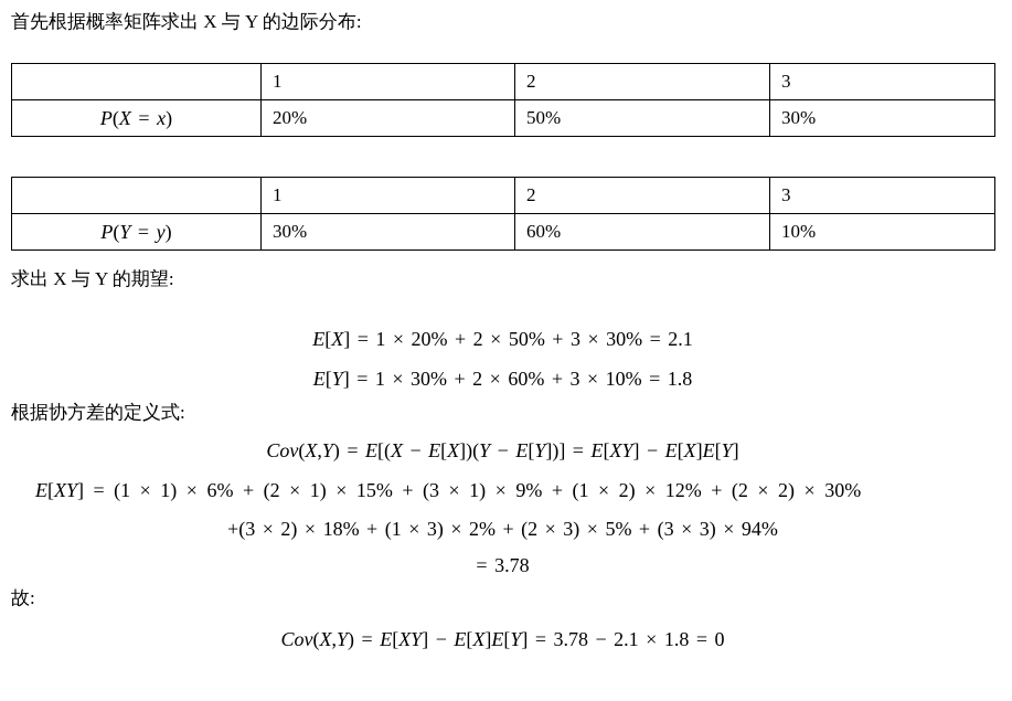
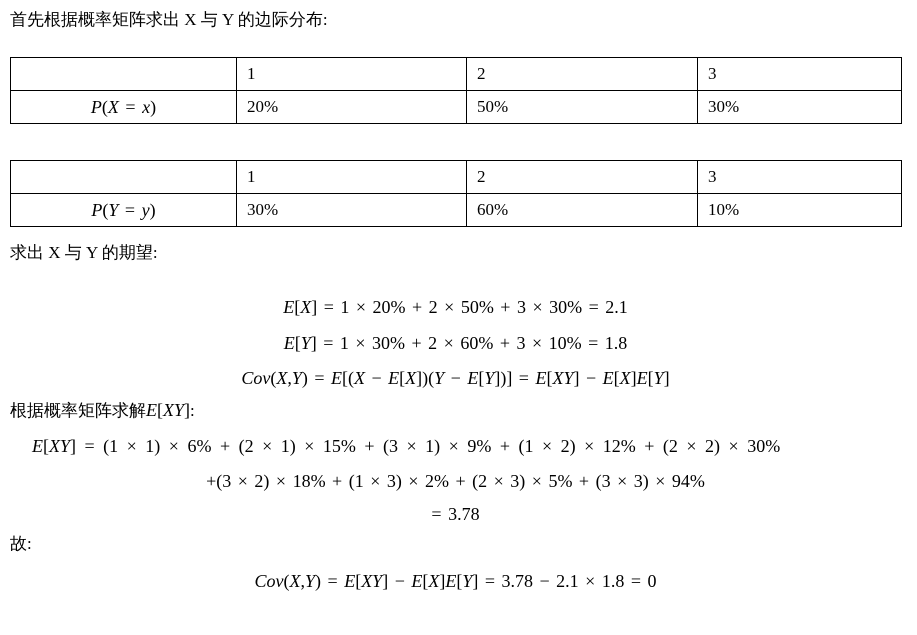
  首先根据概率矩阵求出 X 与 Y 的边际分布:
  	1	2	3
  P(X = x)	20%	50%	30%
  	1	2	3
  P(Y = y)	30%	60%	10%
  求出 X 与 Y 的期望:
  E[X] = 1 × 20% + 2 × 50% + 3 × 30% = 2.1
  E[Y] = 1 × 30% + 2 × 60% + 3 × 10% = 1.8
- 根据协方差的定义式:
  Cov(X,Y) = E[(X − E[X])(Y − E[Y])] = E[XY] − E[X]E[Y]
+ 根据概率矩阵求解E[XY]:
  E[XY] = (1 × 1) × 6% + (2 × 1) × 15% + (3 × 1) × 9% + (1 × 2) × 12% + (2 × 2) × 30%
  +(3 × 2) × 18% + (1 × 3) × 2% + (2 × 3) × 5% + (3 × 3) × 94%
  = 3.78
  故:
  Cov(X,Y) = E[XY] − E[X]E[Y] = 3.78 − 2.1 × 1.8 = 0
